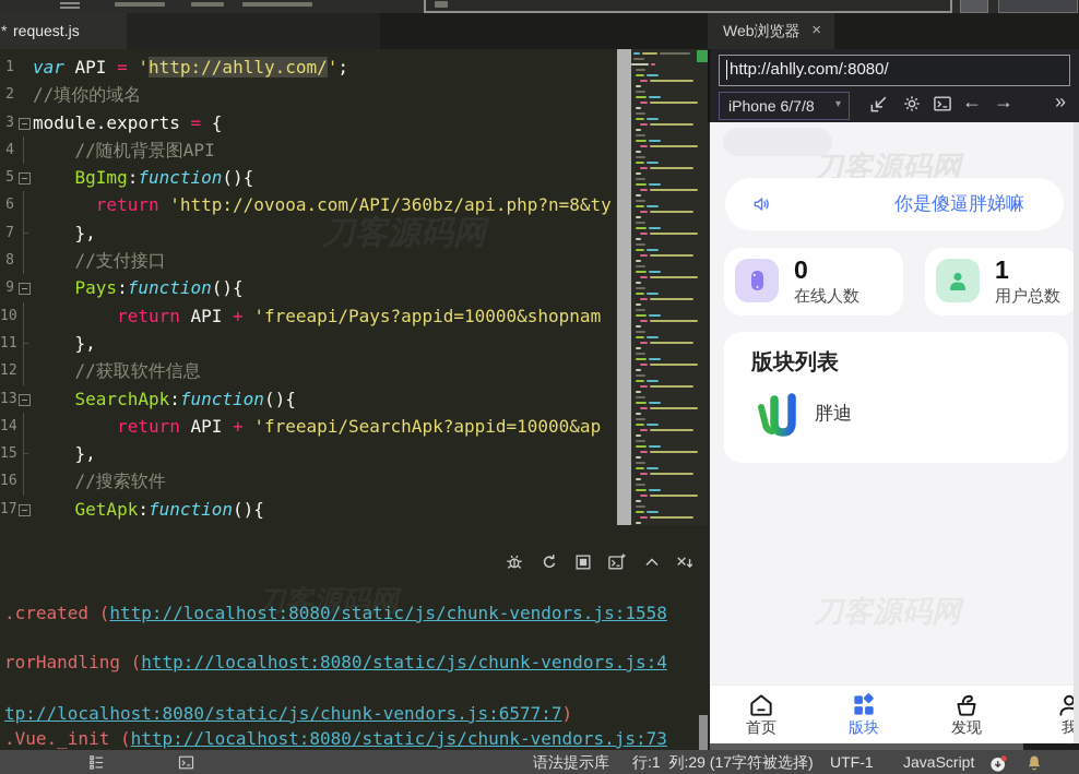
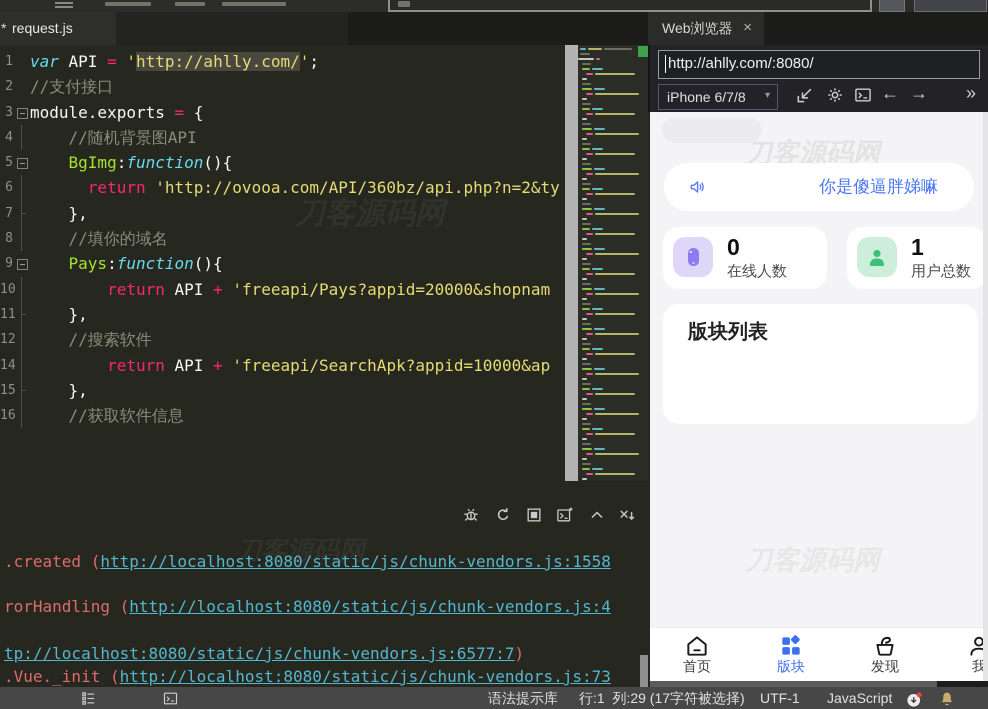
  *
  request.js
  Web浏览器
  ×
  1
  var API = 'http://ahlly.com/';
  2
- //填你的域名
+ //支付接口
  3
  module.exports = {
  4
  //随机背景图API
  5
  BgImg:function(){
  6
- return 'http://ovooa.com/API/360bz/api.php?n=8&ty
+ return 'http://ovooa.com/API/360bz/api.php?n=2&ty
  7
  },
  8
- //支付接口
+ //填你的域名
  9
  Pays:function(){
  10
- return API + 'freeapi/Pays?appid=10000&shopnam
+ return API + 'freeapi/Pays?appid=20000&shopnam
  11
  },
  12
- //获取软件信息
+ //搜索软件
- 13
- SearchApk:function(){
  14
  return API + 'freeapi/SearchApk?appid=10000&ap
  15
  },
  16
- //搜索软件
+ //获取软件信息
- 17
- GetApk:function(){
  刀客源码网
  刀客源码网
  .created (http://localhost:8080/static/js/chunk-vendors.js:1558
  rorHandling (http://localhost:8080/static/js/chunk-vendors.js:4
  tp://localhost:8080/static/js/chunk-vendors.js:6577:7)
  .Vue._init (http://localhost:8080/static/js/chunk-vendors.js:73
  http://ahlly.com/:8080/
  iPhone 6/7/8
  ▾
  ←
  →
  »
  刀客源码网
  你是傻逼胖娣嘛
  0
  在线人数
  1
  用户总数
  版块列表
- 胖迪
  首页
  版块
  发现
  我
  语法提示库
  行:1 列:29 (17字符被选择)
  UTF-1
  JavaScript
